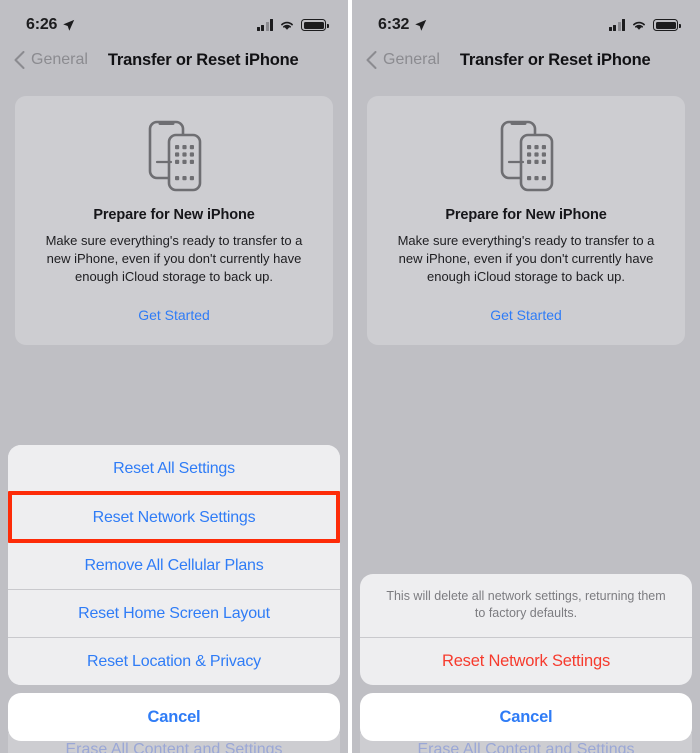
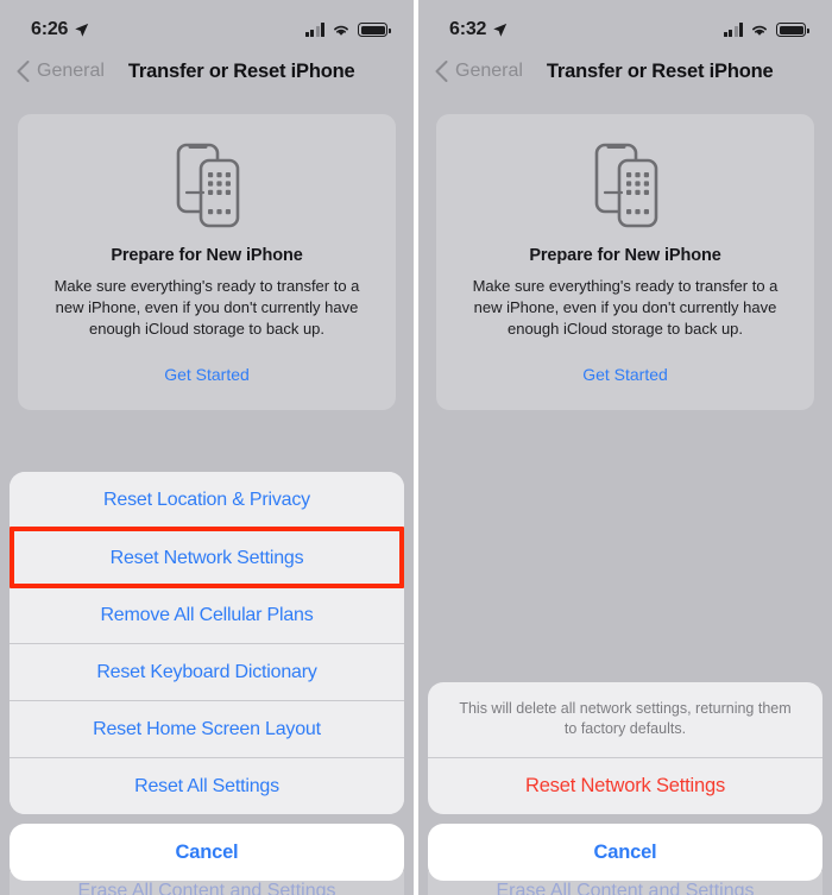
  6:26
  General
  Transfer or Reset iPhone
  Prepare for New iPhone
  Make sure everything's ready to transfer to a new iPhone, even if you don't currently have enough iCloud storage to back up.
  Get Started
- Reset All Settings
+ Reset Location & Privacy
  Reset Network Settings
  Remove All Cellular Plans
+ Reset Keyboard Dictionary
  Reset Home Screen Layout
- Reset Location & Privacy
+ Reset All Settings
  Cancel
  Erase All Content and Settings
  6:32
  General
  Transfer or Reset iPhone
  Prepare for New iPhone
  Make sure everything's ready to transfer to a new iPhone, even if you don't currently have enough iCloud storage to back up.
  Get Started
  This will delete all network settings, returning them to factory defaults.
  Reset Network Settings
  Cancel
  Erase All Content and Settings
